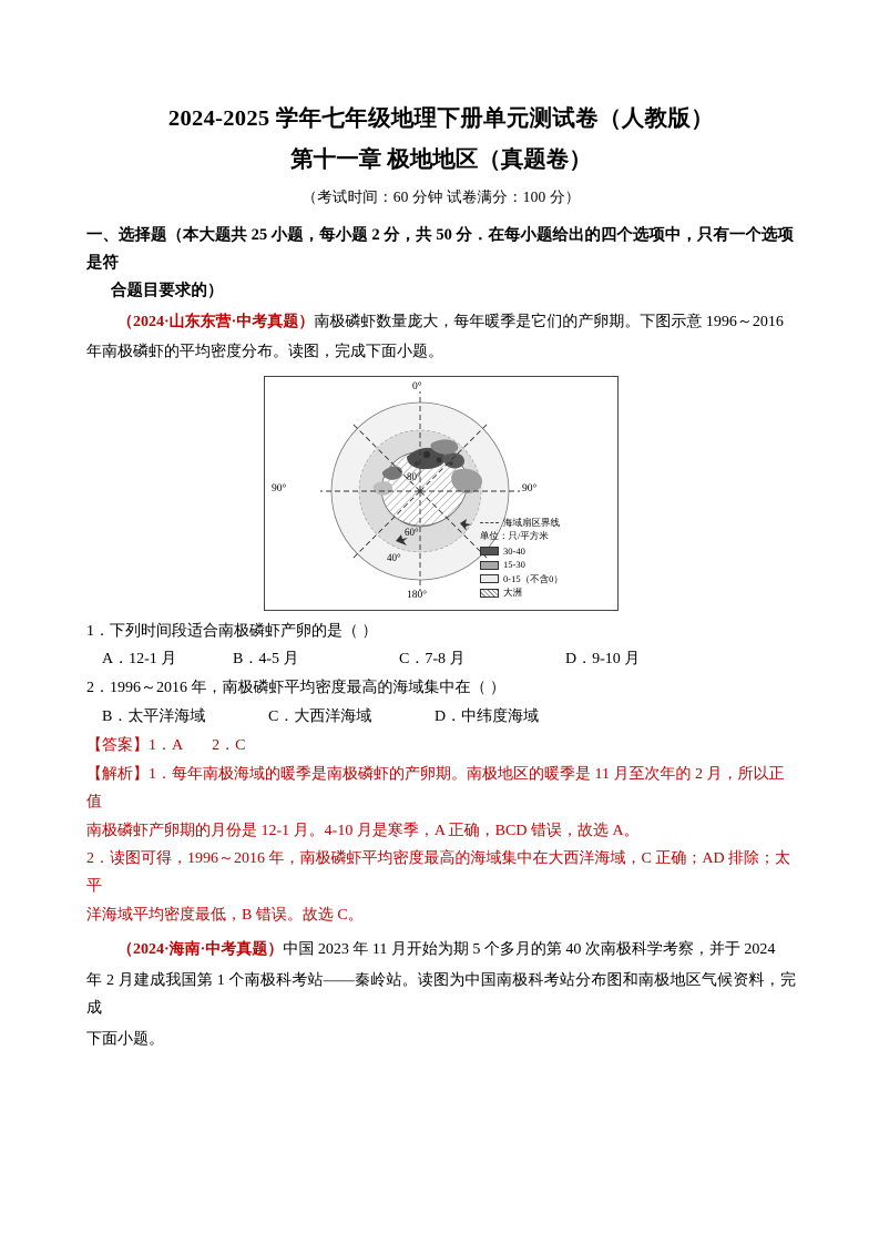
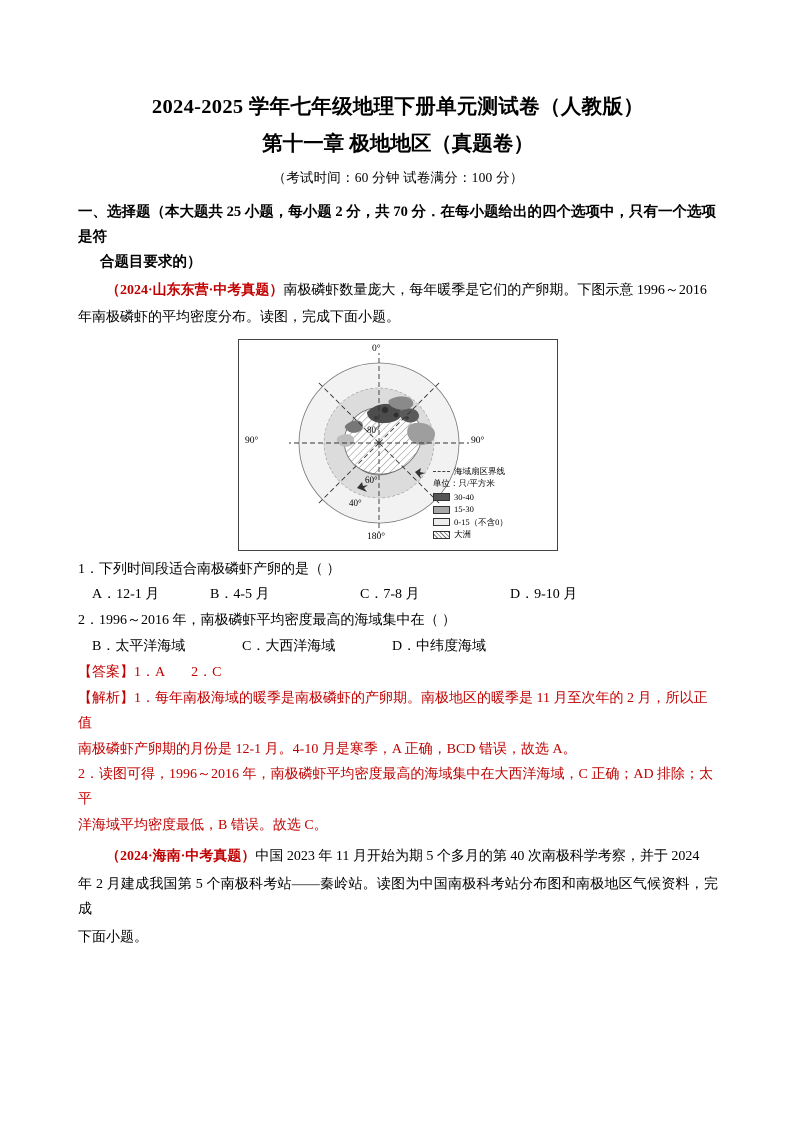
  2024-2025 学年七年级地理下册单元测试卷（人教版）
  第十一章 极地地区（真题卷）
  （考试时间：60 分钟 试卷满分：100 分）
- 一、选择题（本大题共 25 小题，每小题 2 分，共 50 分．在每小题给出的四个选项中，只有一个选项是符
+ 一、选择题（本大题共 25 小题，每小题 2 分，共 70 分．在每小题给出的四个选项中，只有一个选项是符
  合题目要求的）
  （2024·山东东营·中考真题）南极磷虾数量庞大，每年暖季是它们的产卵期。下图示意 1996～2016
  年南极磷虾的平均密度分布。读图，完成下面小题。
  80°
  60°
  40°
  0°
  90°
  90°
  180°
  海域扇区界线
  单位：只/平方米
  30-40
  15-30
  0-15（不含0）
  大洲
  1．下列时间段适合南极磷虾产卵的是（ ）
  A．12-1 月
  B．4-5 月
  C．7-8 月
  D．9-10 月
  2．1996～2016 年，南极磷虾平均密度最高的海域集中在（ ）
  B．太平洋海域
  C．大西洋海域
  D．中纬度海域
  【答案】1．A 2．C
  【解析】1．每年南极海域的暖季是南极磷虾的产卵期。南极地区的暖季是 11 月至次年的 2 月，所以正值
  南极磷虾产卵期的月份是 12-1 月。4-10 月是寒季，A 正确，BCD 错误，故选 A。
  2．读图可得，1996～2016 年，南极磷虾平均密度最高的海域集中在大西洋海域，C 正确；AD 排除；太平
  洋海域平均密度最低，B 错误。故选 C。
  （2024·海南·中考真题）中国 2023 年 11 月开始为期 5 个多月的第 40 次南极科学考察，并于 2024
- 年 2 月建成我国第 1 个南极科考站——秦岭站。读图为中国南极科考站分布图和南极地区气候资料，完成
+ 年 2 月建成我国第 5 个南极科考站——秦岭站。读图为中国南极科考站分布图和南极地区气候资料，完成
  下面小题。
